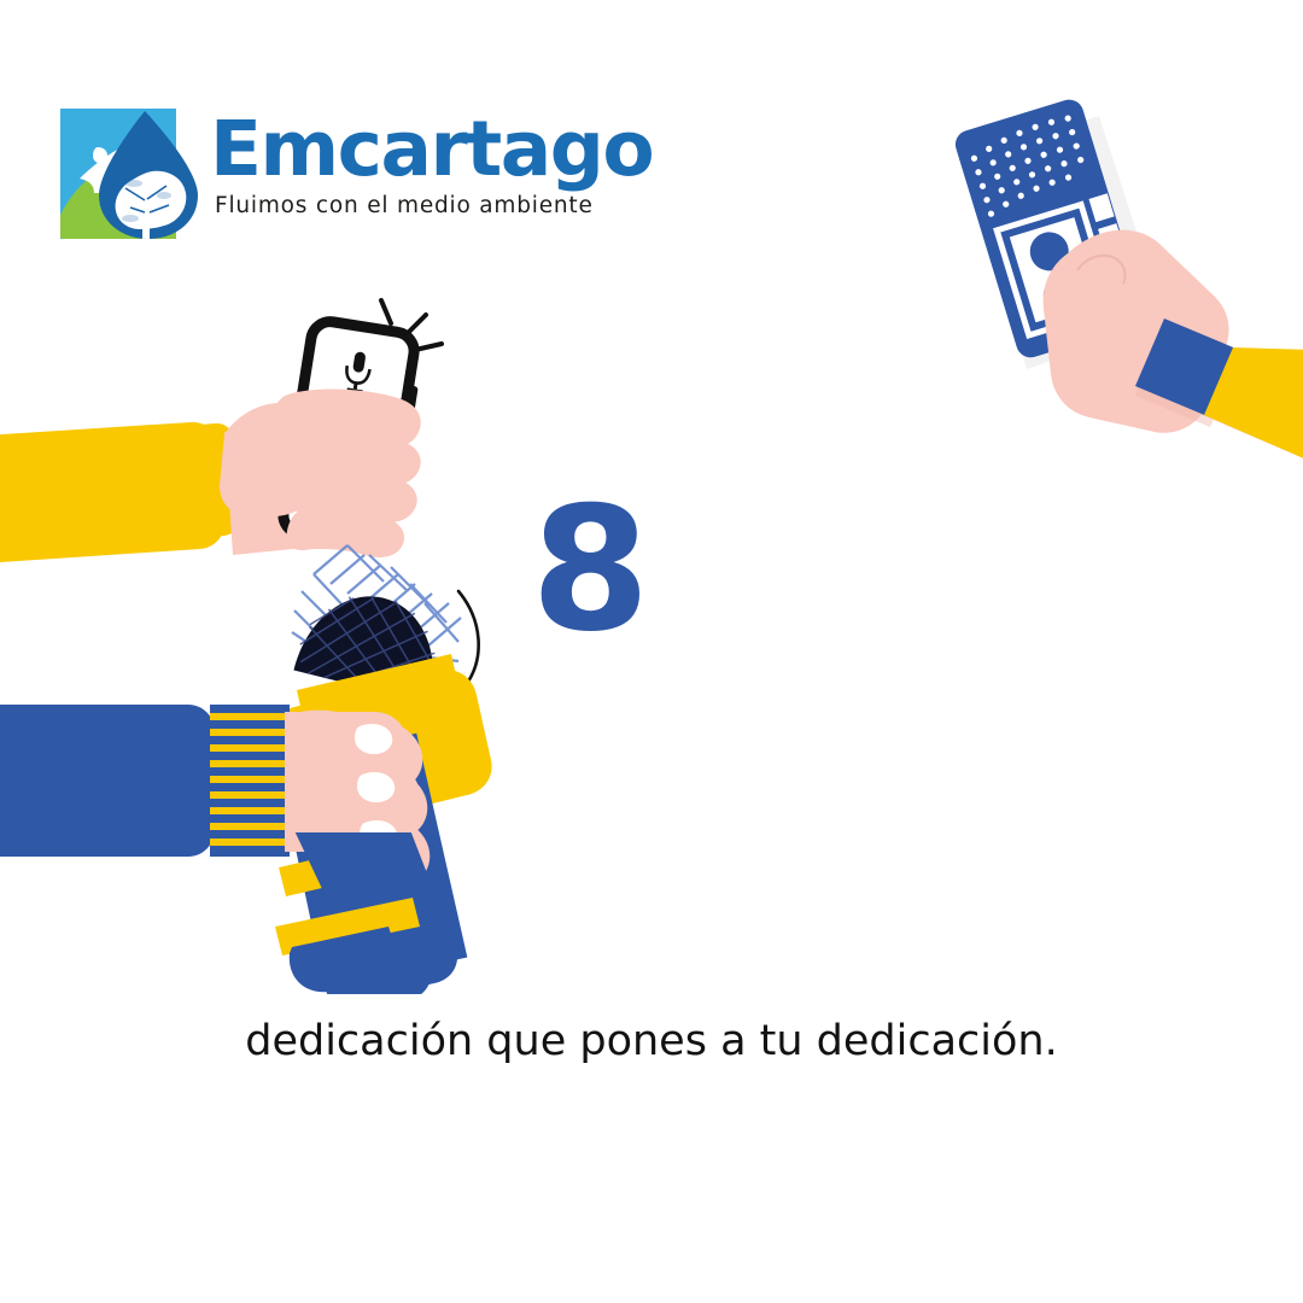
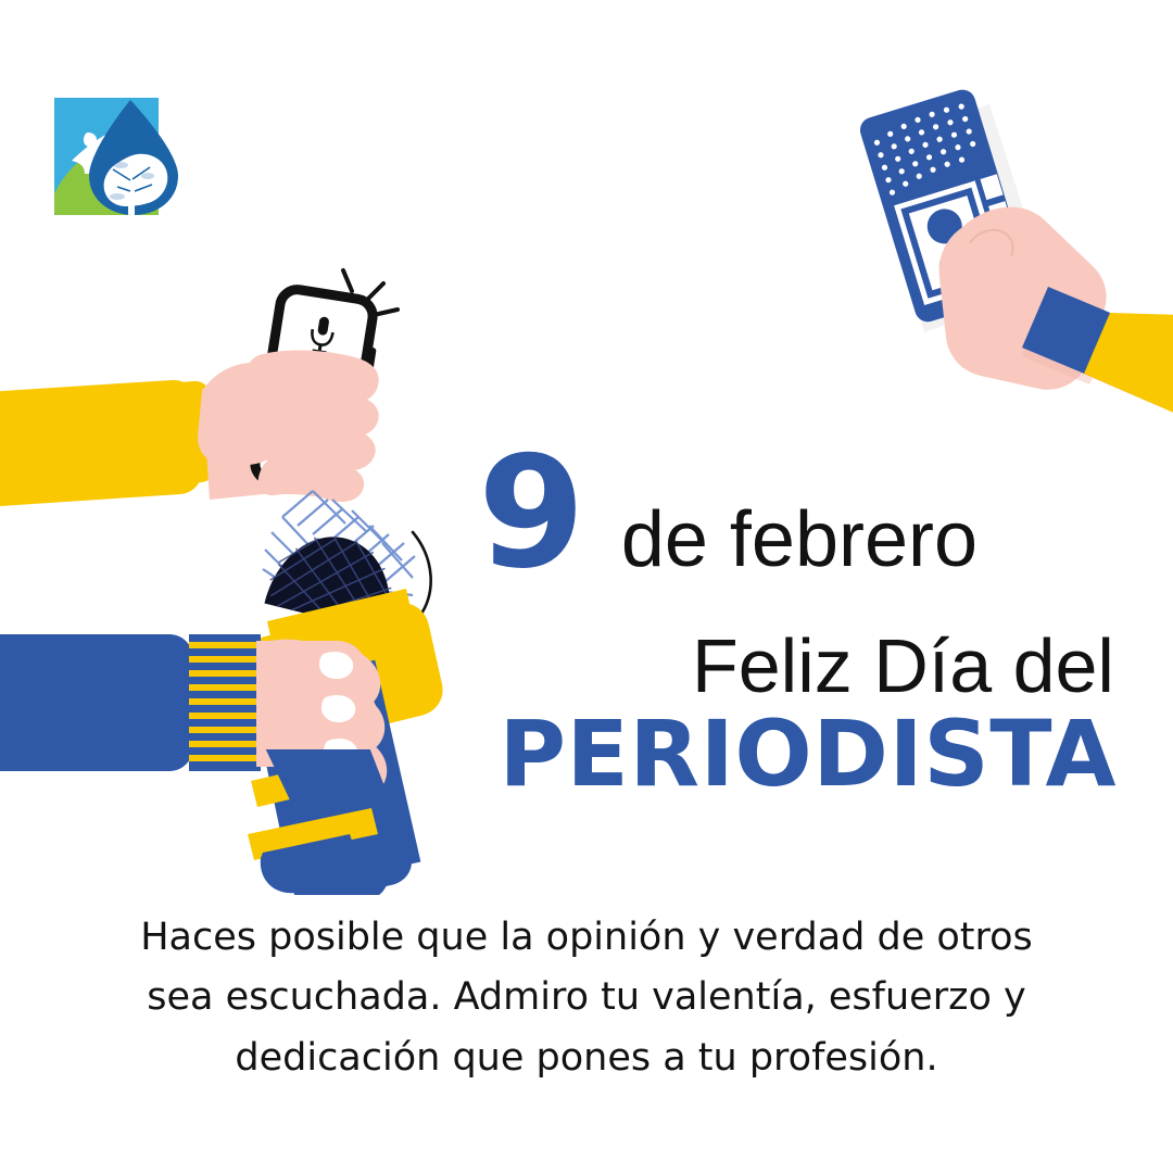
- Emcartago
- Fluimos con el medio ambiente
- 8
+ 9
+ de febrero
+ Feliz Día del
+ PERIODISTA
+ Haces posible que la opinión y verdad de otros
+ sea escuchada. Admiro tu valentía, esfuerzo y
- dedicación que pones a tu dedicación.
+ dedicación que pones a tu profesión.
